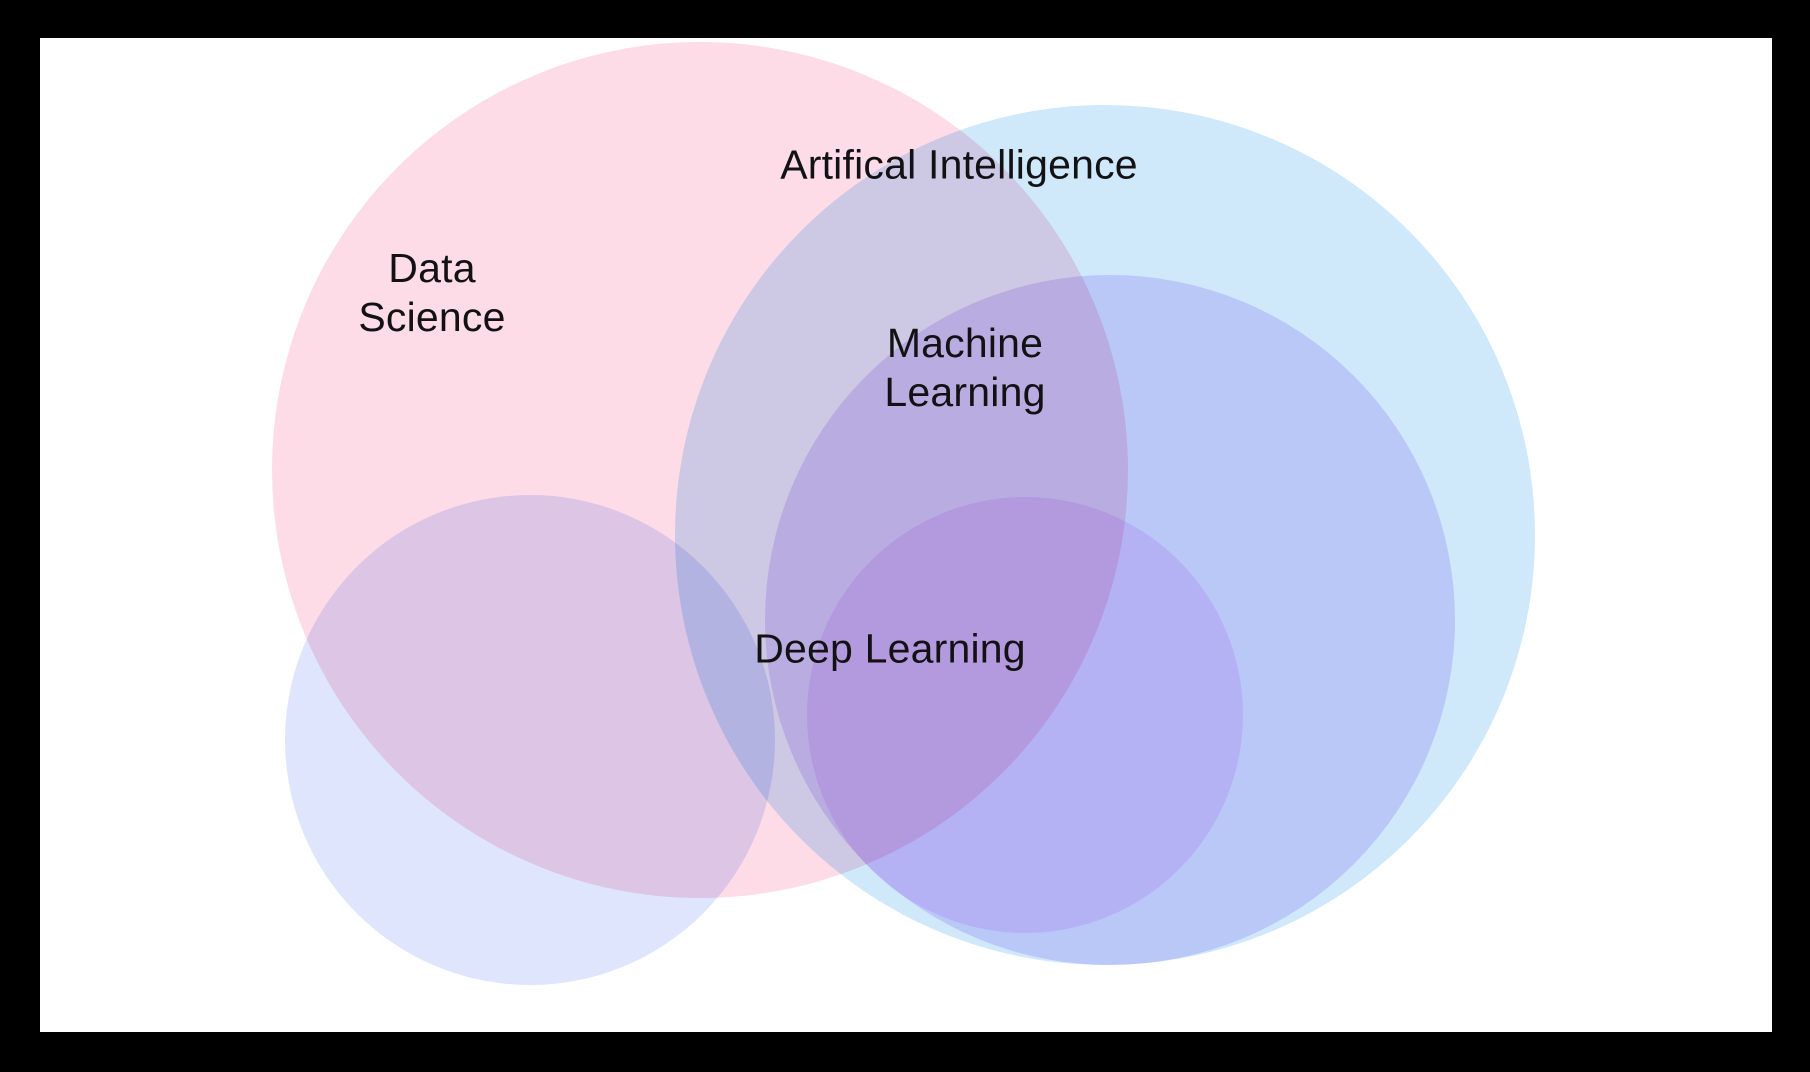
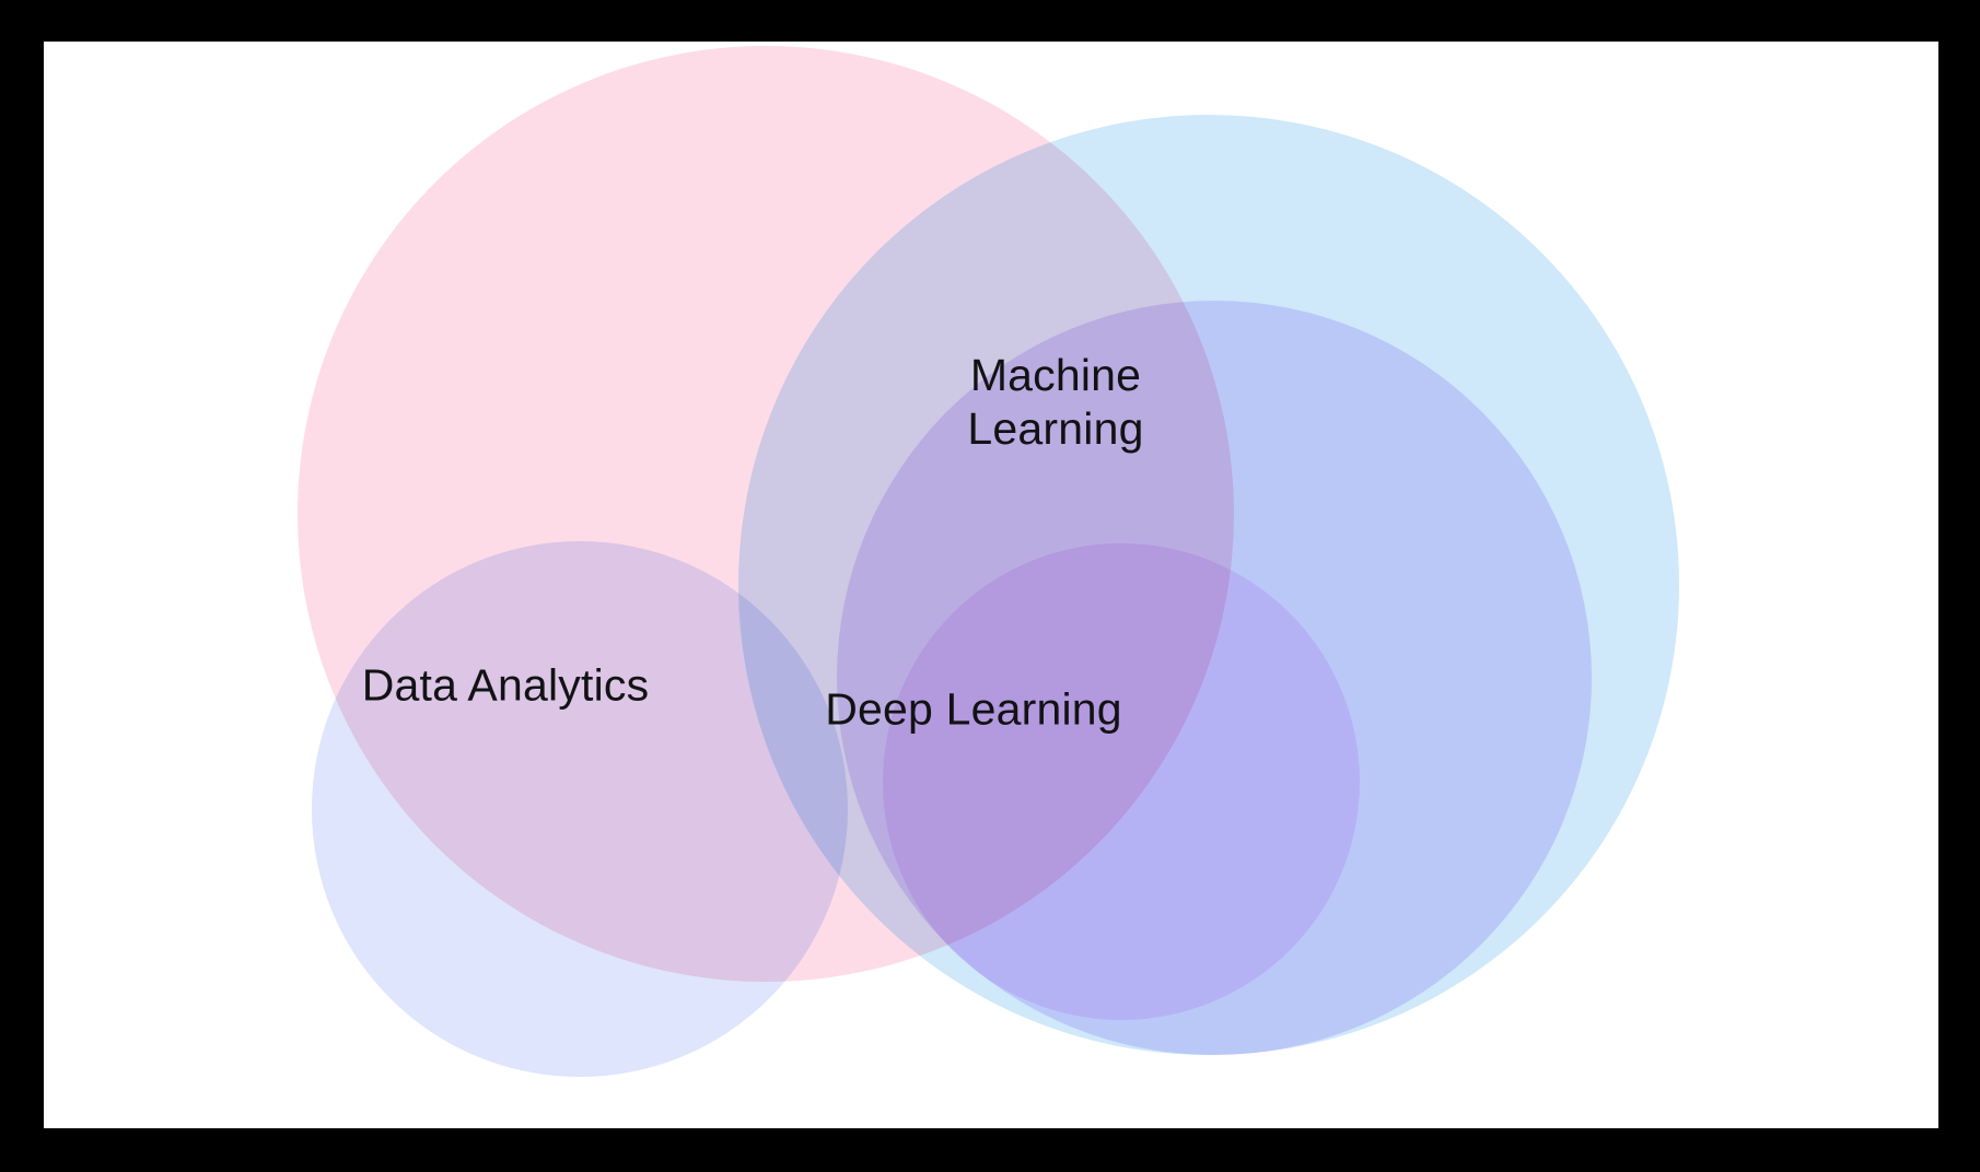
- Artifical Intelligence
- Data
- Science
  Machine
  Learning
+ Data Analytics
  Deep Learning
